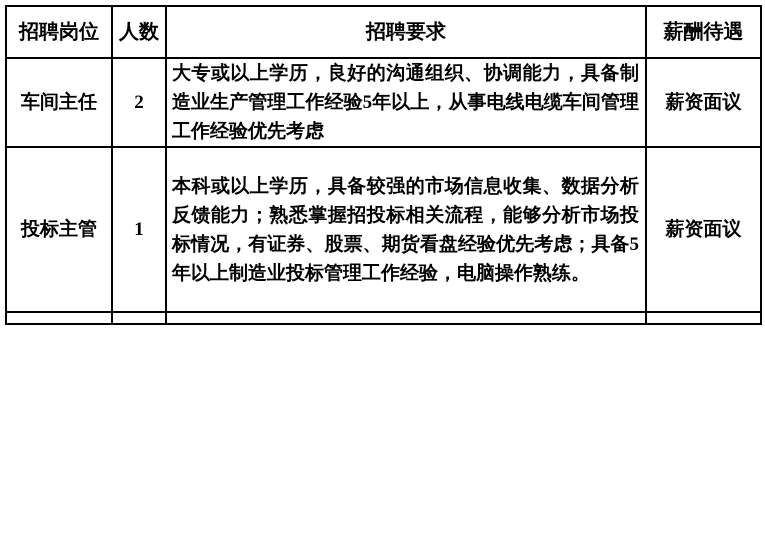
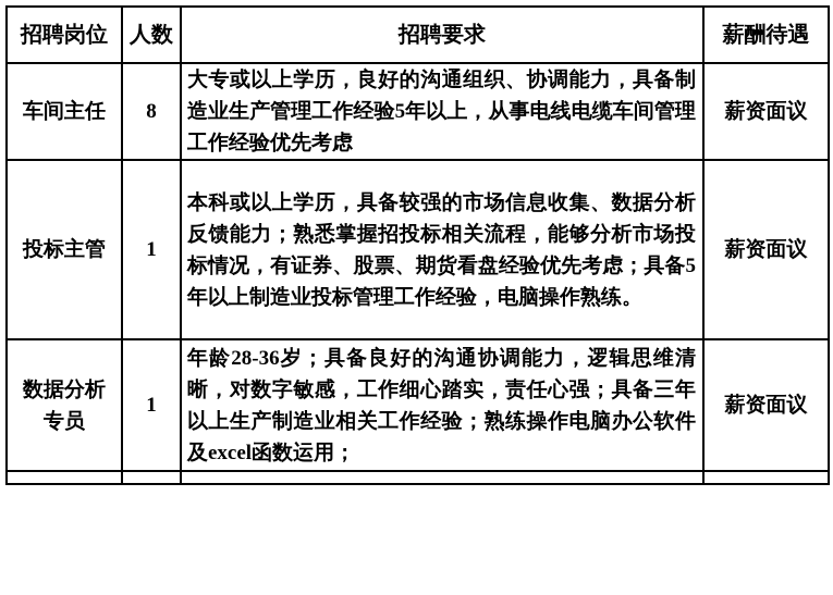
  招聘岗位	人数	招聘要求	薪酬待遇
- 车间主任	2	大专或以上学历，良好的沟通组织、协调能力，具备制造业生产管理工作经验5年以上，从事电线电缆车间管理工作经验优先考虑	薪资面议
+ 车间主任	8	大专或以上学历，良好的沟通组织、协调能力，具备制造业生产管理工作经验5年以上，从事电线电缆车间管理工作经验优先考虑	薪资面议
  投标主管	1	本科或以上学历，具备较强的市场信息收集、数据分析反馈能力；熟悉掌握招投标相关流程，能够分析市场投标情况，有证券、股票、期货看盘经验优先考虑；具备5年以上制造业投标管理工作经验，电脑操作熟练。	薪资面议
+ 数据分析 专员	1	年龄28-36岁；具备良好的沟通协调能力，逻辑思维清晰，对数字敏感，工作细心踏实，责任心强；具备三年以上生产制造业相关工作经验；熟练操作电脑办公软件及excel函数运用；	薪资面议
